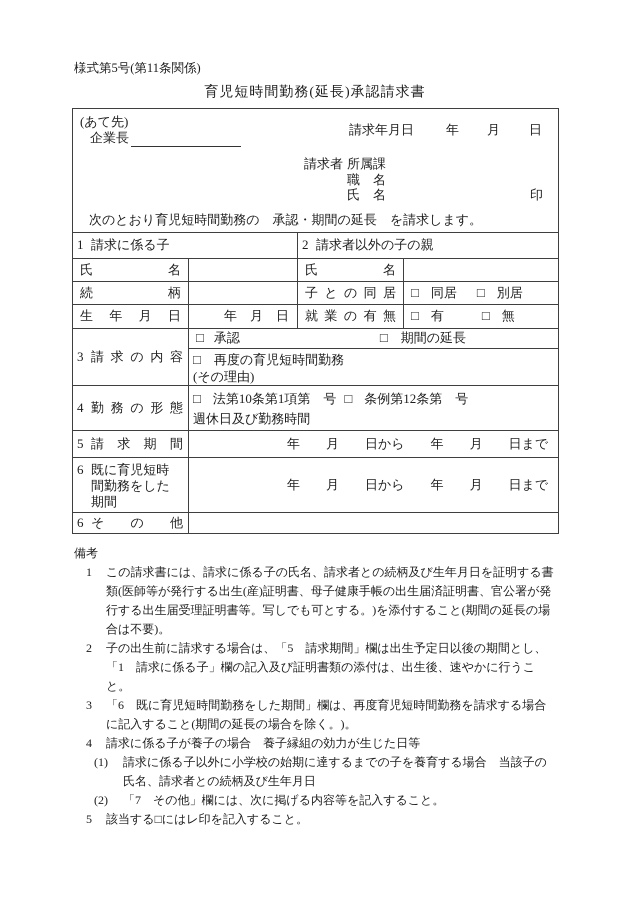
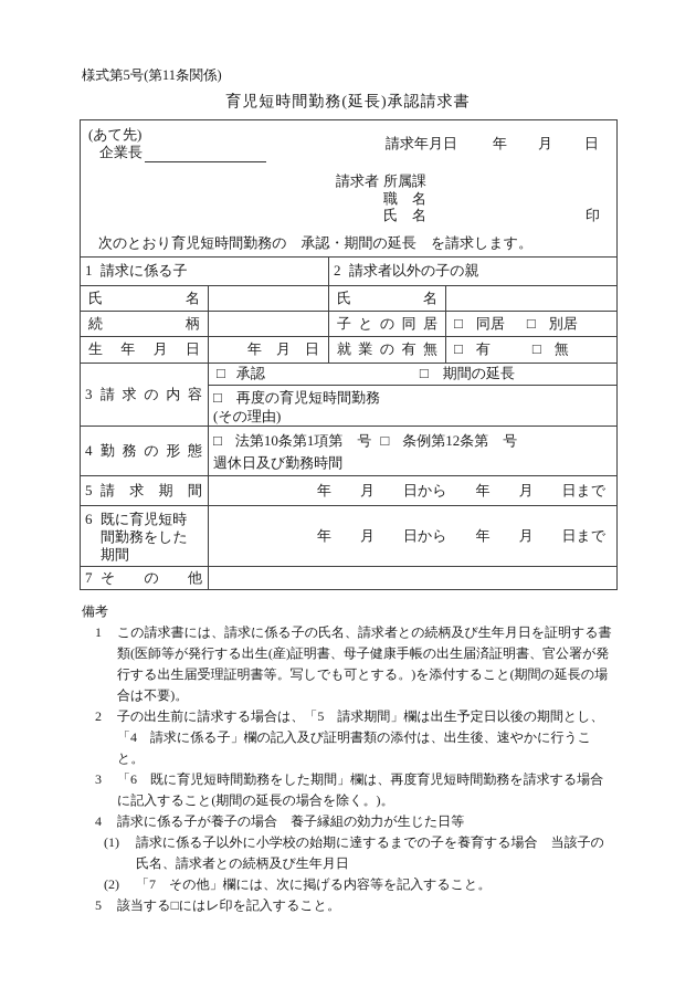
  様式第5号(第11条関係)
  育児短時間勤務(延長)承認請求書
  (あて先) 企業長 請求年月日 年 月 日 請求者 所属課 職 名 氏 名 印 次のとおり育児短時間勤務の 承認・期間の延長 を請求します。
  1 請求に係る子	2 請求者以外の子の親
  氏名		氏名
  続柄		子との同居	□ 同居 □ 別居
  生年月日	年 月 日	就業の有無	□ 有 □ 無
  3 請求の内容	□ 承認 □ 期間の延長
  □ 再度の育児短時間勤務 (その理由)
  4 勤務の形態	□ 法第10条第1項第 号 □ 条例第12条第 号 週休日及び勤務時間
  5 請求期間	年 月 日から 年 月 日まで
  6 既に育児短時間勤務をした期間	年 月 日から 年 月 日まで
- 6 その他
+ 7 その他
  備考
  1
  この請求書には、請求に係る子の氏名、請求者との続柄及び生年月日を証明する書類(医師等が発行する出生(産)証明書、母子健康手帳の出生届済証明書、官公署が発行する出生届受理証明書等。写しでも可とする。)を添付すること(期間の延長の場合は不要)。
  2
- 子の出生前に請求する場合は、「5 請求期間」欄は出生予定日以後の期間とし、「1 請求に係る子」欄の記入及び証明書類の添付は、出生後、速やかに行うこと。
+ 子の出生前に請求する場合は、「5 請求期間」欄は出生予定日以後の期間とし、「4 請求に係る子」欄の記入及び証明書類の添付は、出生後、速やかに行うこと。
  3
  「6 既に育児短時間勤務をした期間」欄は、再度育児短時間勤務を請求する場合に記入すること(期間の延長の場合を除く。)。
  4
  請求に係る子が養子の場合 養子縁組の効力が生じた日等
  (1)
  請求に係る子以外に小学校の始期に達するまでの子を養育する場合 当該子の氏名、請求者との続柄及び生年月日
  (2)
  「7 その他」欄には、次に掲げる内容等を記入すること。
  5
  該当する□にはレ印を記入すること。
